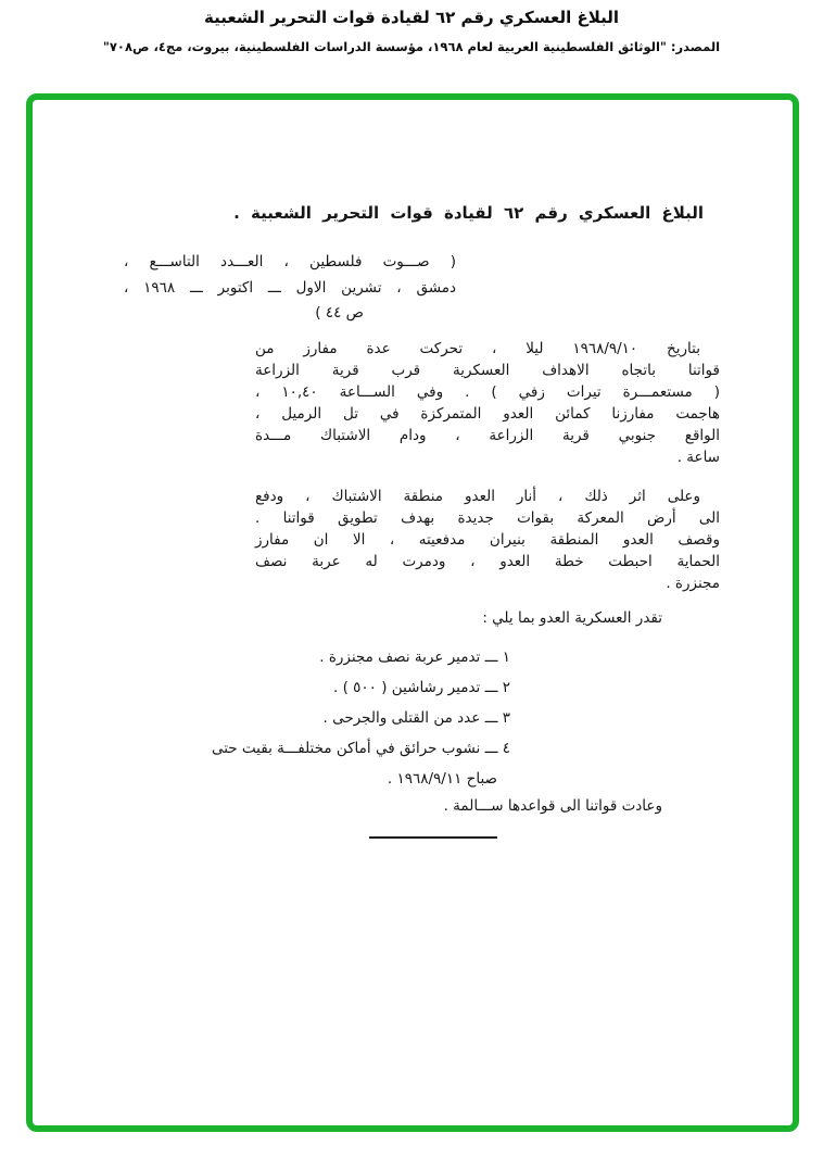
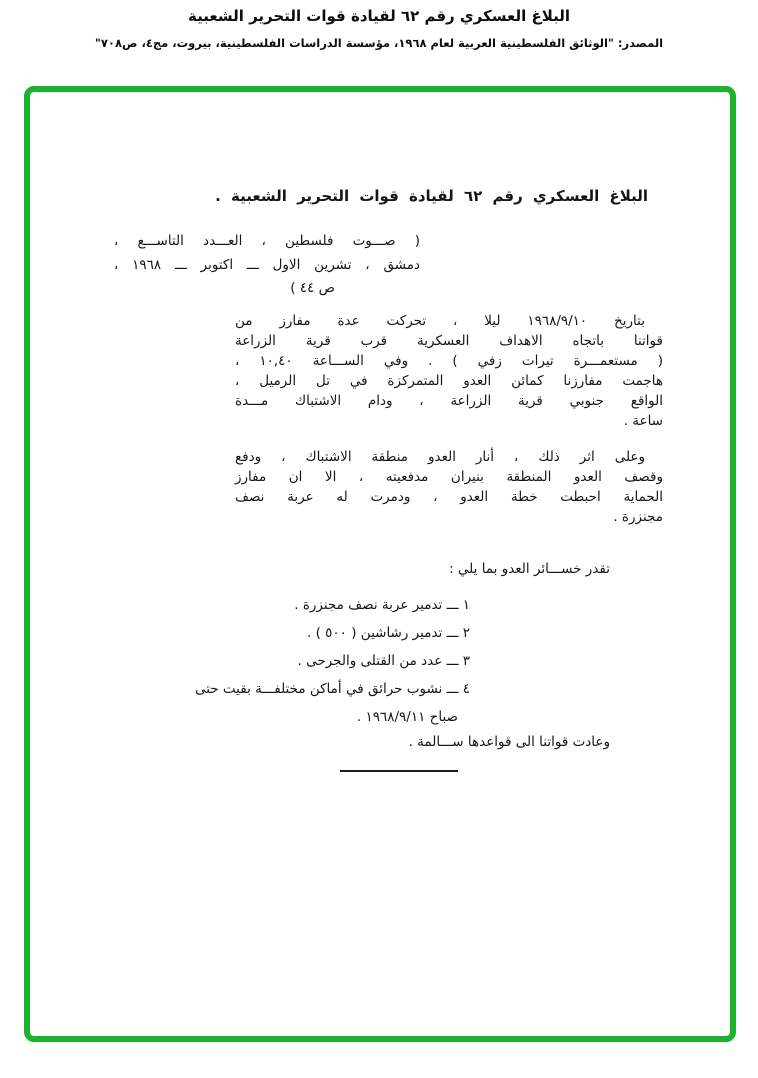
  البلاغ العسكري رقم ٦٢ لقيادة قوات التحرير الشعبية
  المصدر: "الوثائق الفلسطينية العربية لعام ١٩٦٨، مؤسسة الدراسات الفلسطينية، بيروت، مج٤، ص٧٠٨"
  البلاغ العسكري رقم ٦٢ لقيادة قوات التحرير الشعبية .
  ( صـــوت فلسطين ، العـــدد التاســـع ،
  دمشق ، تشرين الاول ـــ اكتوبر ـــ ١٩٦٨ ،
  ص ٤٤ )
  بتاريخ ١٩٦٨/٩/١٠ ليلا ، تحركت عدة مفارز من
  قواتنا باتجاه الاهداف العسكرية قرب قرية الزراعة
  ( مستعمـــرة تيرات زفي ) . وفي الســـاعة ١٠,٤٠ ،
  هاجمت مفارزنا كمائن العدو المتمركزة في تل الرميل ،
  الواقع جنوبي قرية الزراعة ، ودام الاشتباك مـــدة
  ساعة .
  وعلى اثر ذلك ، أنار العدو منطقة الاشتباك ، ودفع
- الى أرض المعركة بقوات جديدة بهدف تطويق قواتنا .
  وقصف العدو المنطقة بنيران مدفعيته ، الا ان مفارز
  الحماية احبطت خطة العدو ، ودمرت له عربة نصف
  مجنزرة .
- تقدر العسكرية العدو بما يلي :
+ تقدر خســـائر العدو بما يلي :
  ١ ـــ تدمير عربة نصف مجنزرة .
  ٢ ـــ تدمير رشاشين ( ٥٠٠ ) .
  ٣ ـــ عدد من القتلى والجرحى .
  ٤ ـــ نشوب حرائق في أماكن مختلفـــة بقيت حتى
  صباح ١٩٦٨/٩/١١ .
  وعادت قواتنا الى قواعدها ســـالمة .
